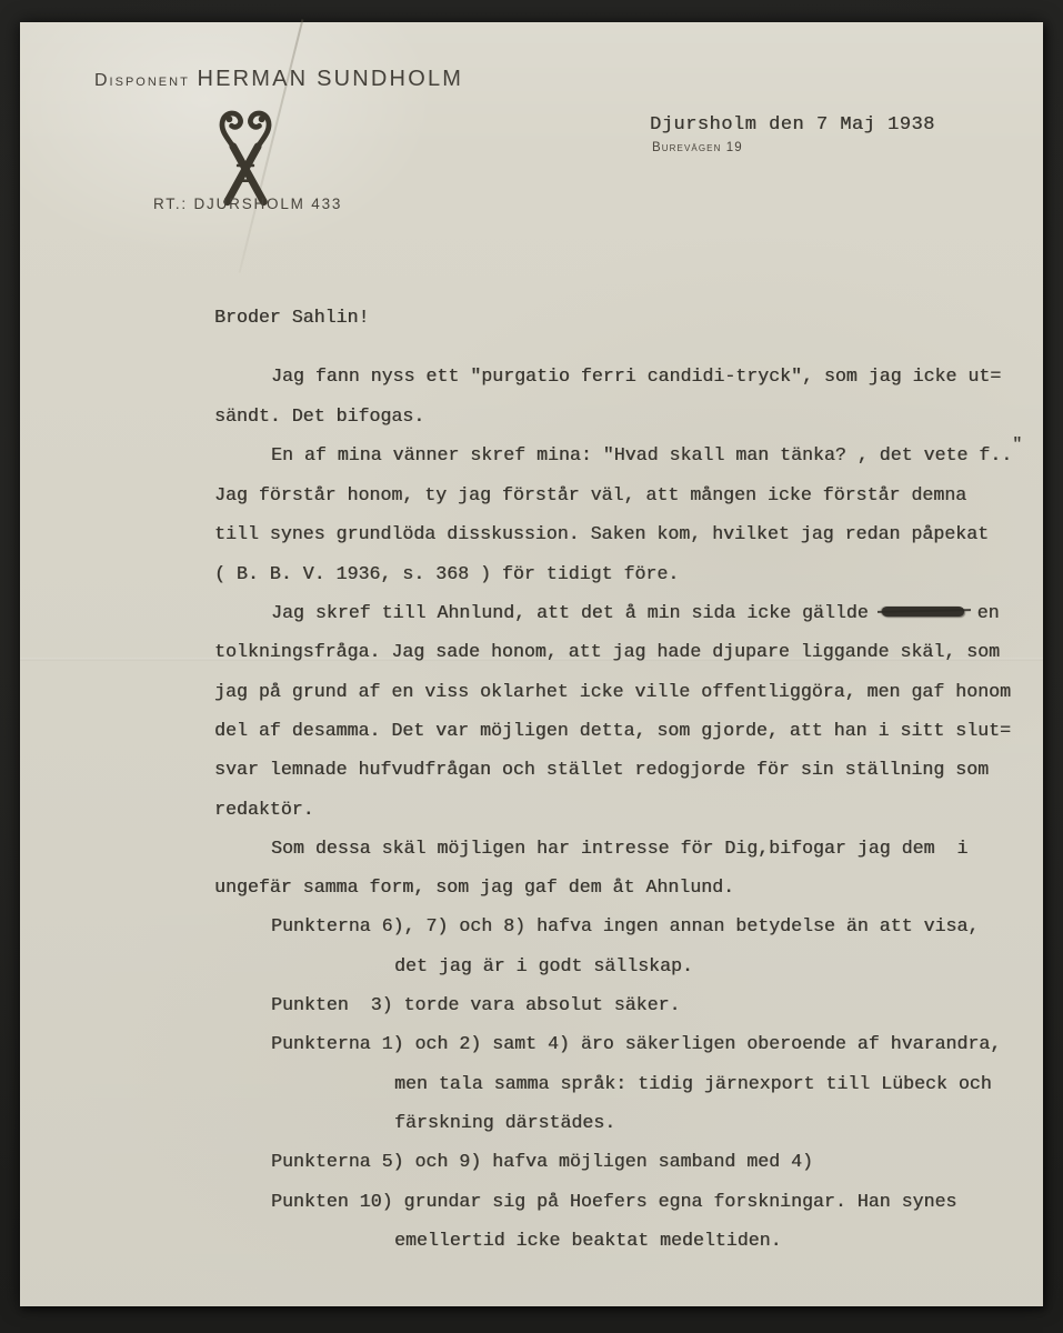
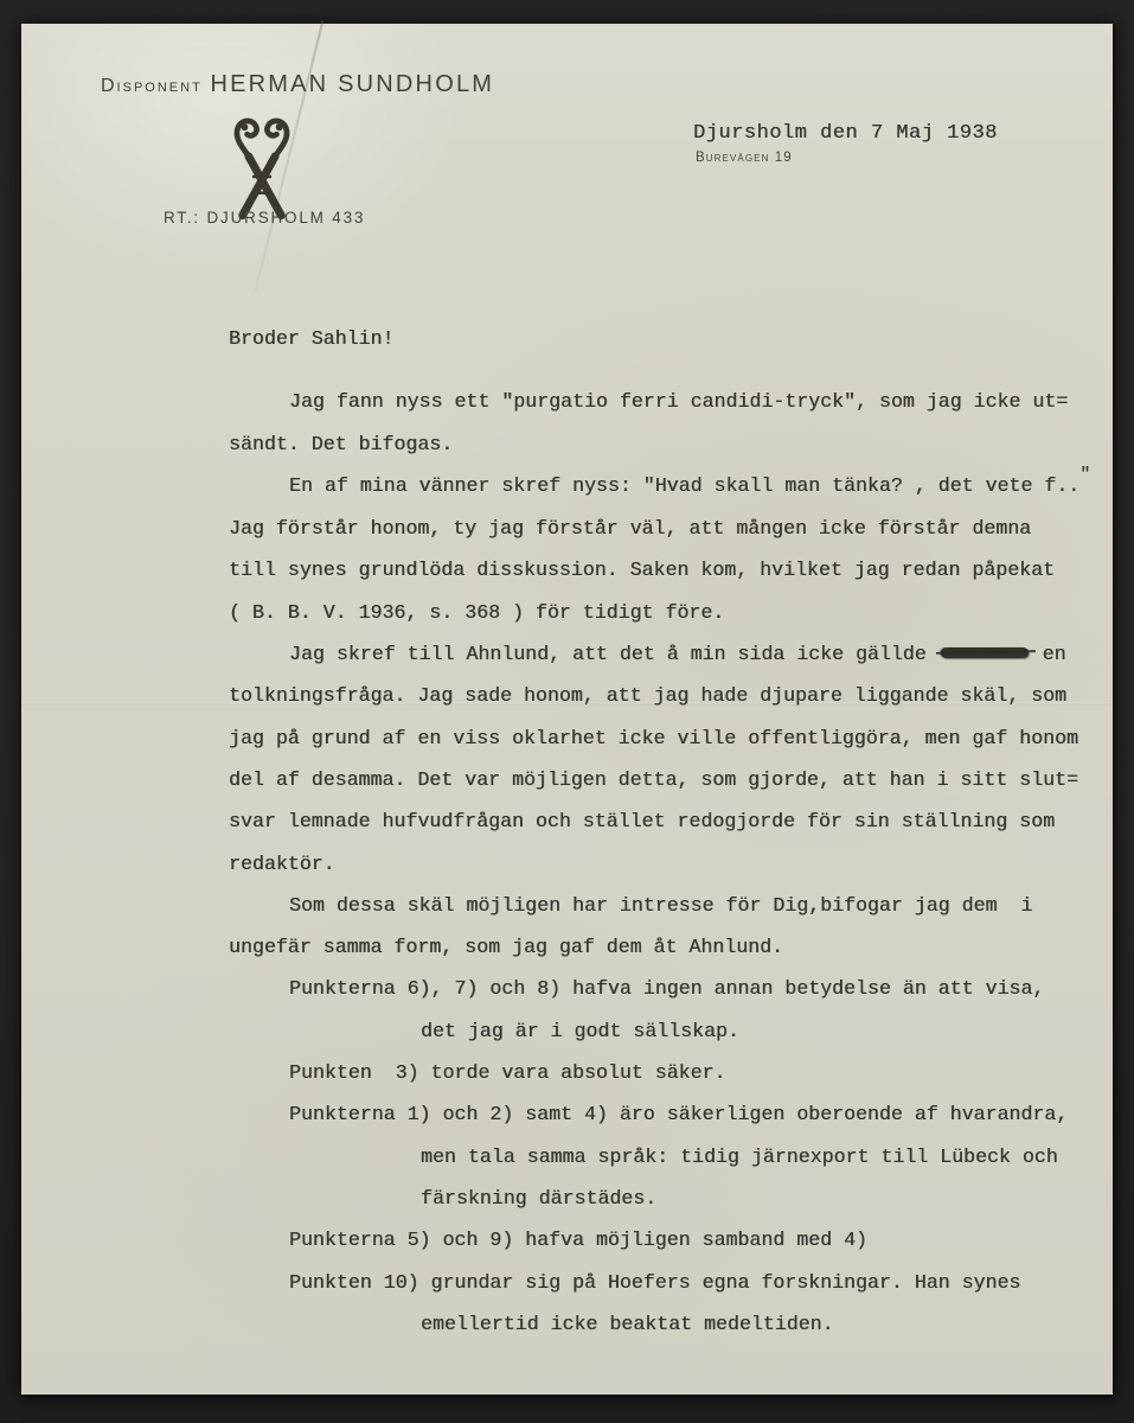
  Disponent HERMAN SUNDHOLM
  RT.: DJURSHOLM 433
  Djursholm den 7 Maj 1938
  Burevägen 19
  Broder Sahlin!
  Jag fann nyss ett "purgatio ferri candidi-tryck", som jag icke ut=
  sändt. Det bifogas.
- En af mina vänner skref mina: "Hvad skall man tänka? , det vete f.."
+ En af mina vänner skref nyss: "Hvad skall man tänka? , det vete f.."
  Jag förstår honom, ty jag förstår väl, att mången icke förstår demna
  till synes grundlöda disskussion. Saken kom, hvilket jag redan påpekat
  ( B. B. V. 1936, s. 368 ) för tidigt före.
  Jag skref till Ahnlund, att det å min sida icke gällde en
  tolkningsfråga. Jag sade honom, att jag hade djupare liggande skäl, som
  jag på grund af en viss oklarhet icke ville offentliggöra, men gaf honom
  del af desamma. Det var möjligen detta, som gjorde, att han i sitt slut=
  svar lemnade hufvudfrågan och stället redogjorde för sin ställning som
  redaktör.
  Som dessa skäl möjligen har intresse för Dig,bifogar jag dem i
  ungefär samma form, som jag gaf dem åt Ahnlund.
  Punkterna 6), 7) och 8) hafva ingen annan betydelse än att visa,
  det jag är i godt sällskap.
  Punkten 3) torde vara absolut säker.
  Punkterna 1) och 2) samt 4) äro säkerligen oberoende af hvarandra,
  men tala samma språk: tidig järnexport till Lübeck och
  färskning därstädes.
  Punkterna 5) och 9) hafva möjligen samband med 4)
  Punkten 10) grundar sig på Hoefers egna forskningar. Han synes
  emellertid icke beaktat medeltiden.
